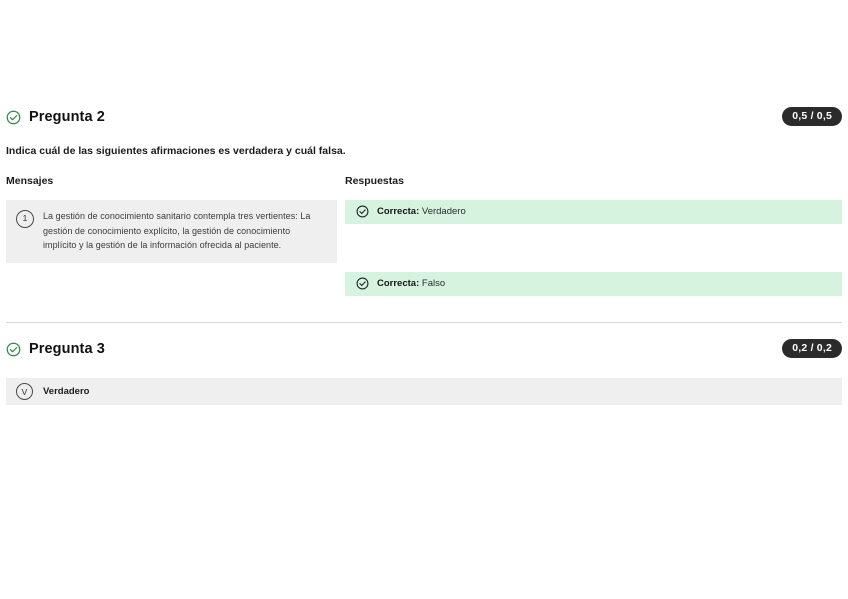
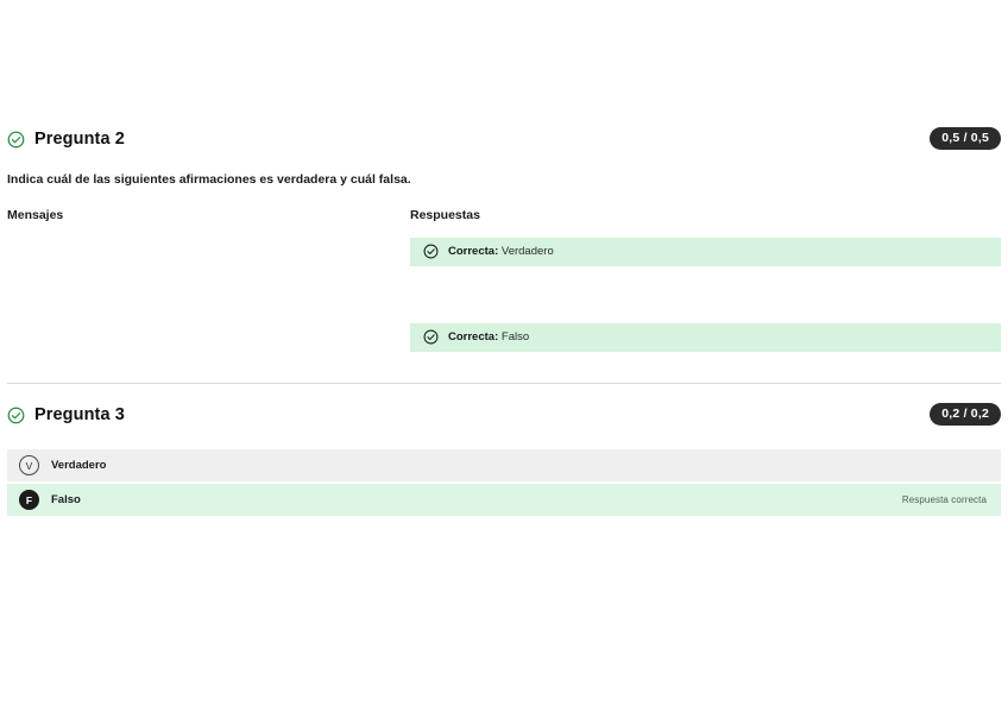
  Pregunta 2
  0,5 / 0,5
  Indica cuál de las siguientes afirmaciones es verdadera y cuál falsa.
  Mensajes
  Respuestas
- 1
- La gestión de conocimiento sanitario contempla tres vertientes: La gestión de conocimiento explícito, la gestión de conocimiento implícito y la gestión de la información ofrecida al paciente.
  Correcta: Verdadero
  Correcta: Falso
  Pregunta 3
  0,2 / 0,2
  V
  Verdadero
+ F
+ Falso
+ Respuesta correcta
